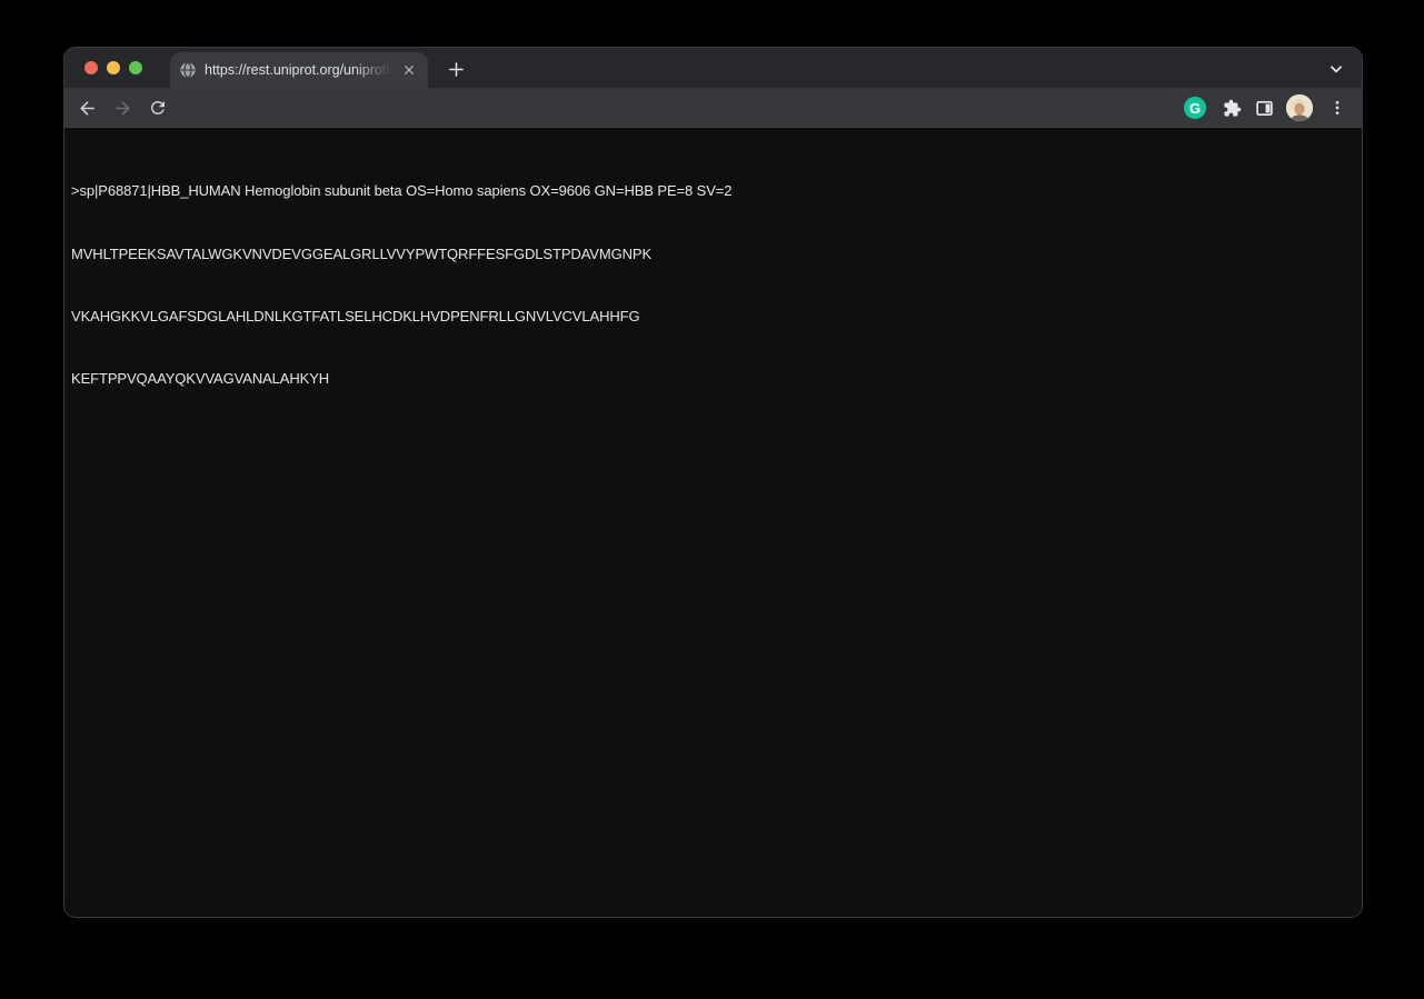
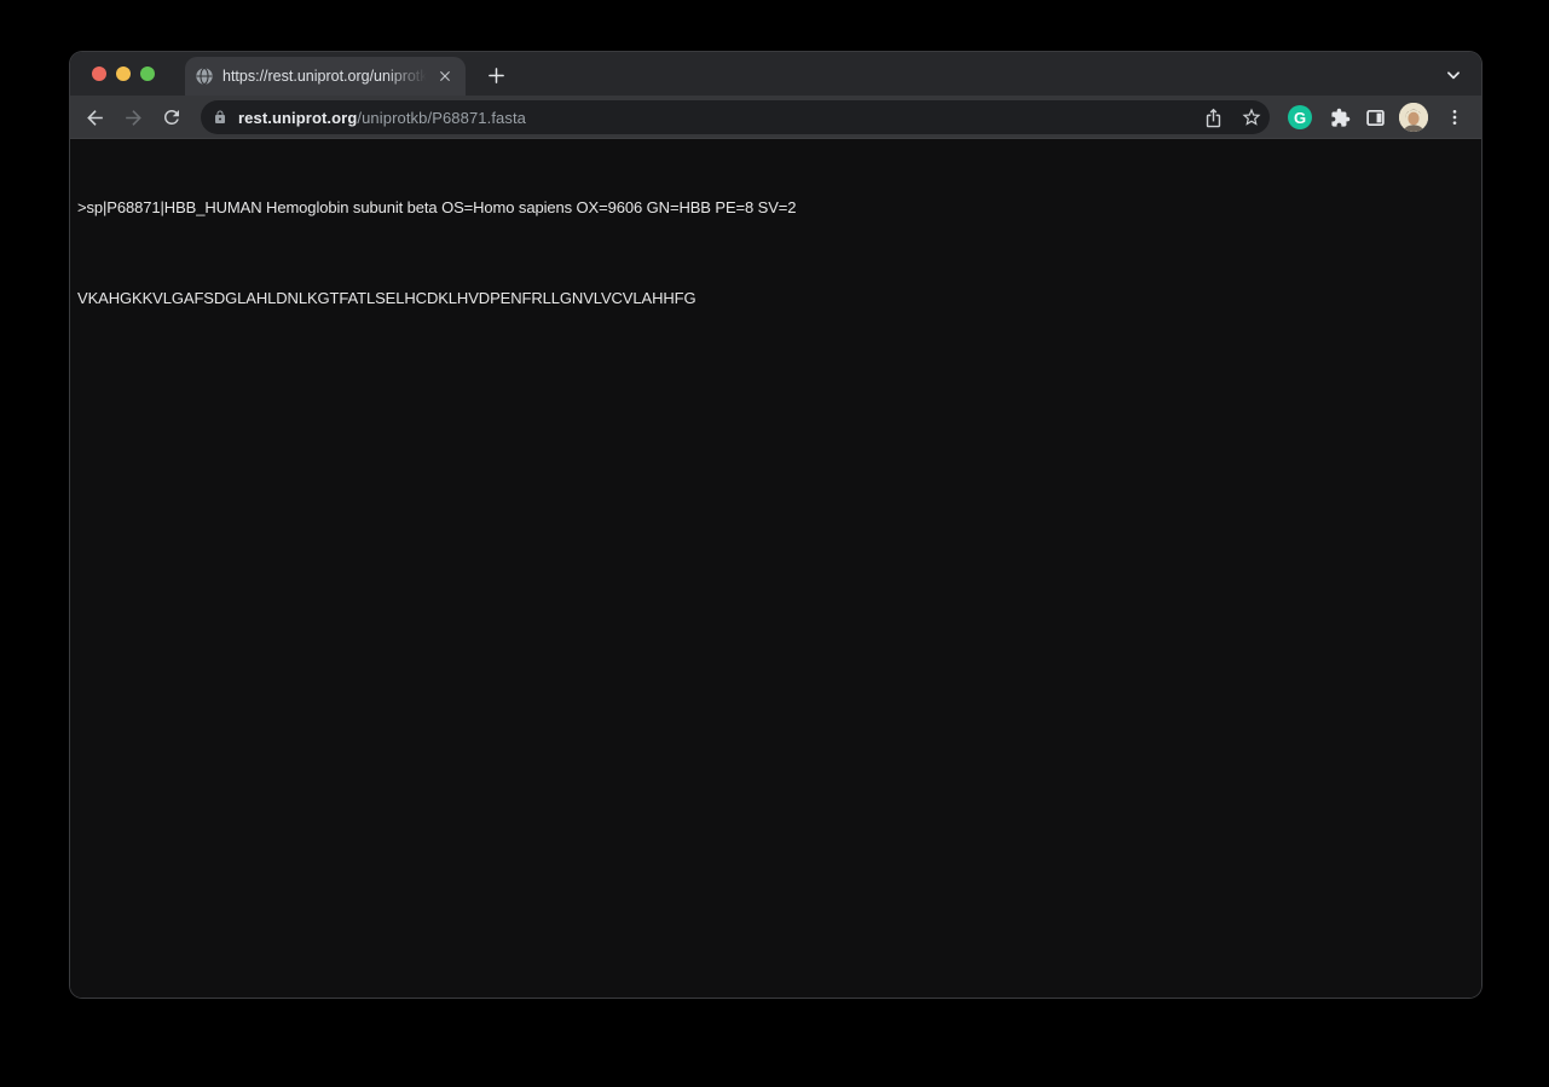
  https://rest.uniprot.org/uniprotk
+ rest.uniprot.org/uniprotkb/P68871.fasta
  G
  >sp|P68871|HBB_HUMAN Hemoglobin subunit beta OS=Homo sapiens OX=9606 GN=HBB PE=8 SV=2
- MVHLTPEEKSAVTALWGKVNVDEVGGEALGRLLVVYPWTQRFFESFGDLSTPDAVMGNPK
  VKAHGKKVLGAFSDGLAHLDNLKGTFATLSELHCDKLHVDPENFRLLGNVLVCVLAHHFG
- KEFTPPVQAAYQKVVAGVANALAHKYH
